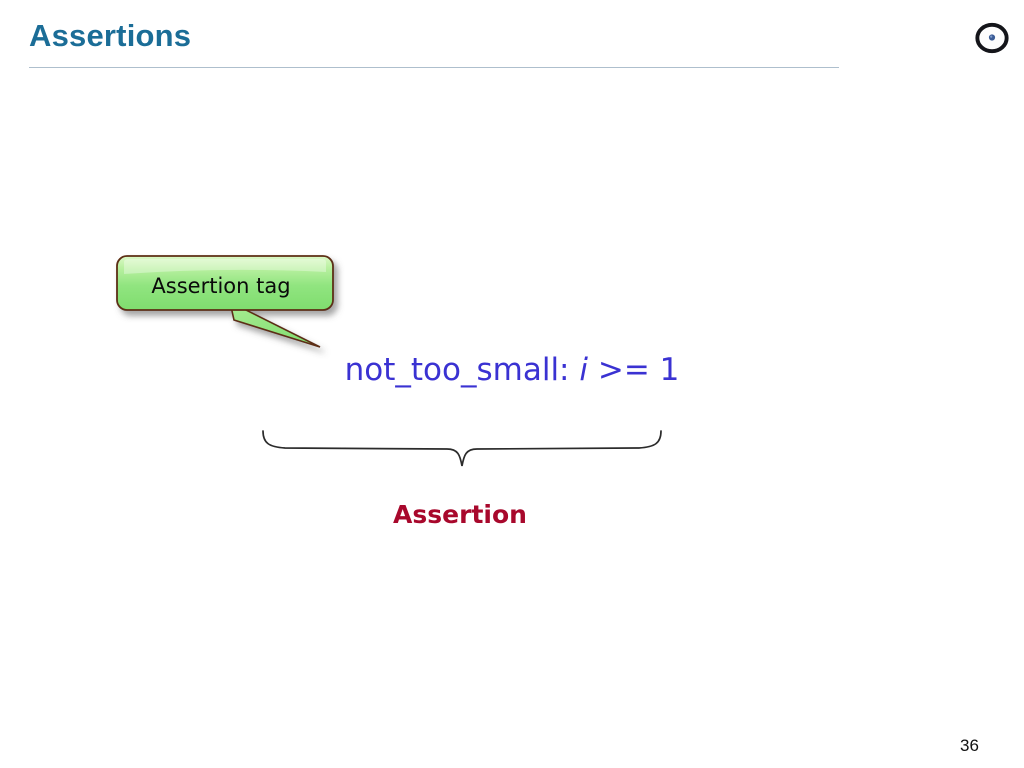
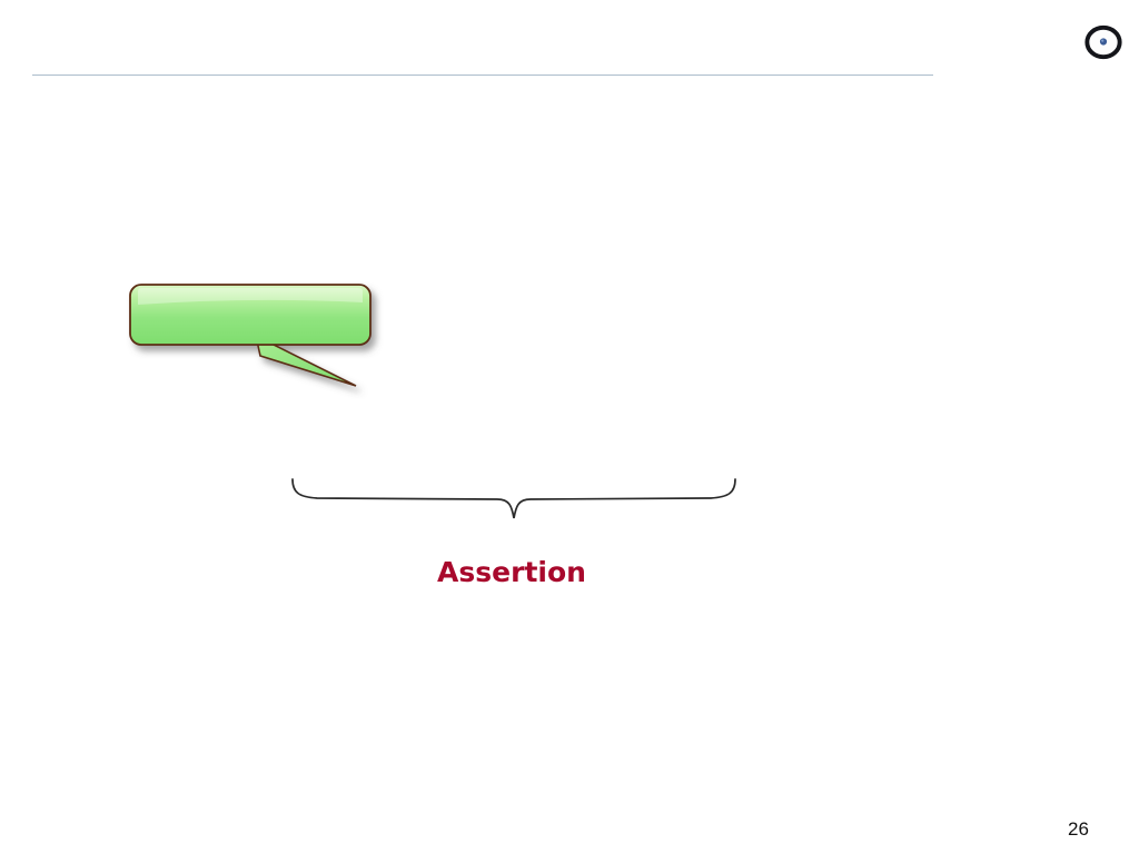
- Assertions
- Assertion tag
- not_too_small: i >= 1
  Assertion
- 36
+ 26
